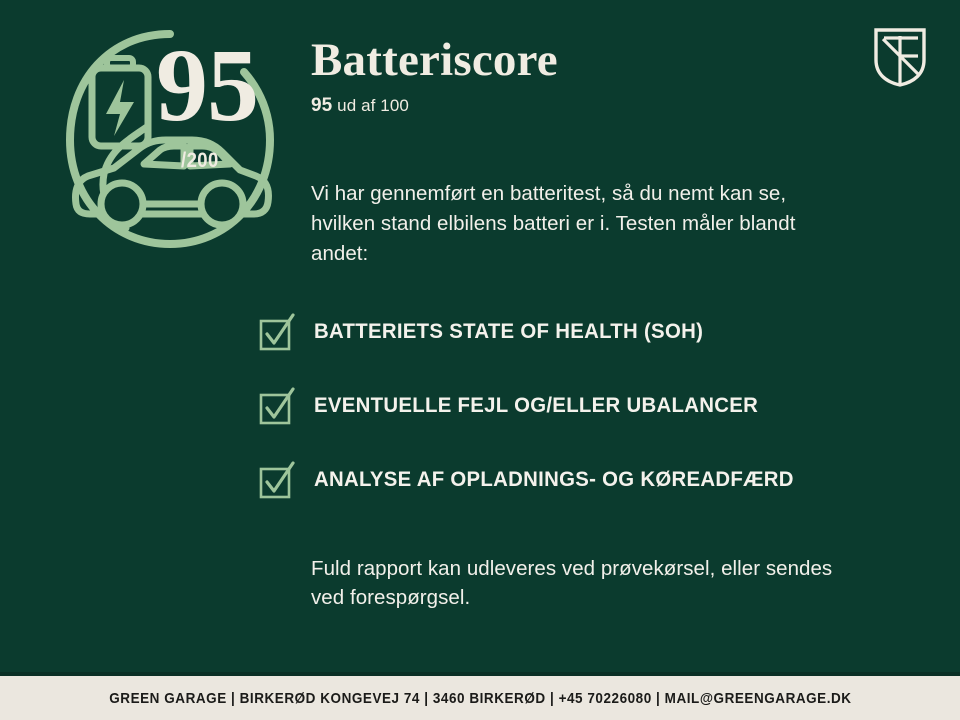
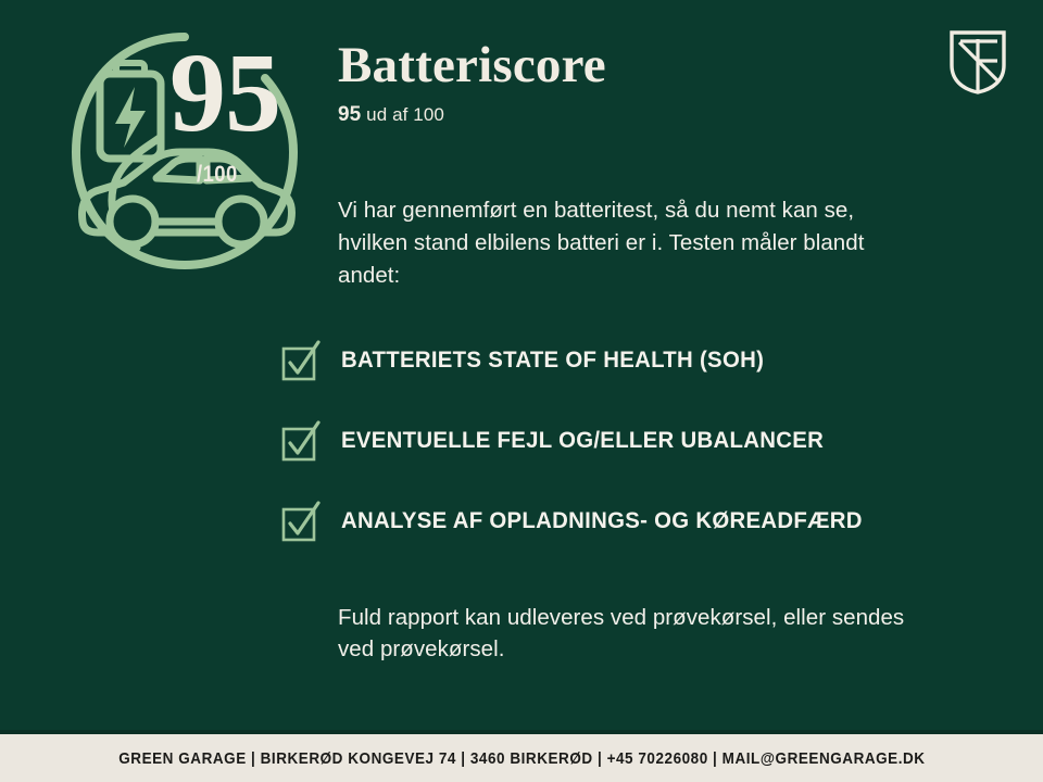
  95
- /200
+ /100
  Batteriscore
  95 ud af 100
  Vi har gennemført en batteritest, så du nemt kan se, hvilken stand elbilens batteri er i. Testen måler blandt andet:
  BATTERIETS STATE OF HEALTH (SOH)
  EVENTUELLE FEJL OG/ELLER UBALANCER
  ANALYSE AF OPLADNINGS- OG KØREADFÆRD
- Fuld rapport kan udleveres ved prøvekørsel, eller sendes ved forespørgsel.
+ Fuld rapport kan udleveres ved prøvekørsel, eller sendes ved prøvekørsel.
  GREEN GARAGE | BIRKERØD KONGEVEJ 74 | 3460 BIRKERØD | +45 70226080 | MAIL@GREENGARAGE.DK
